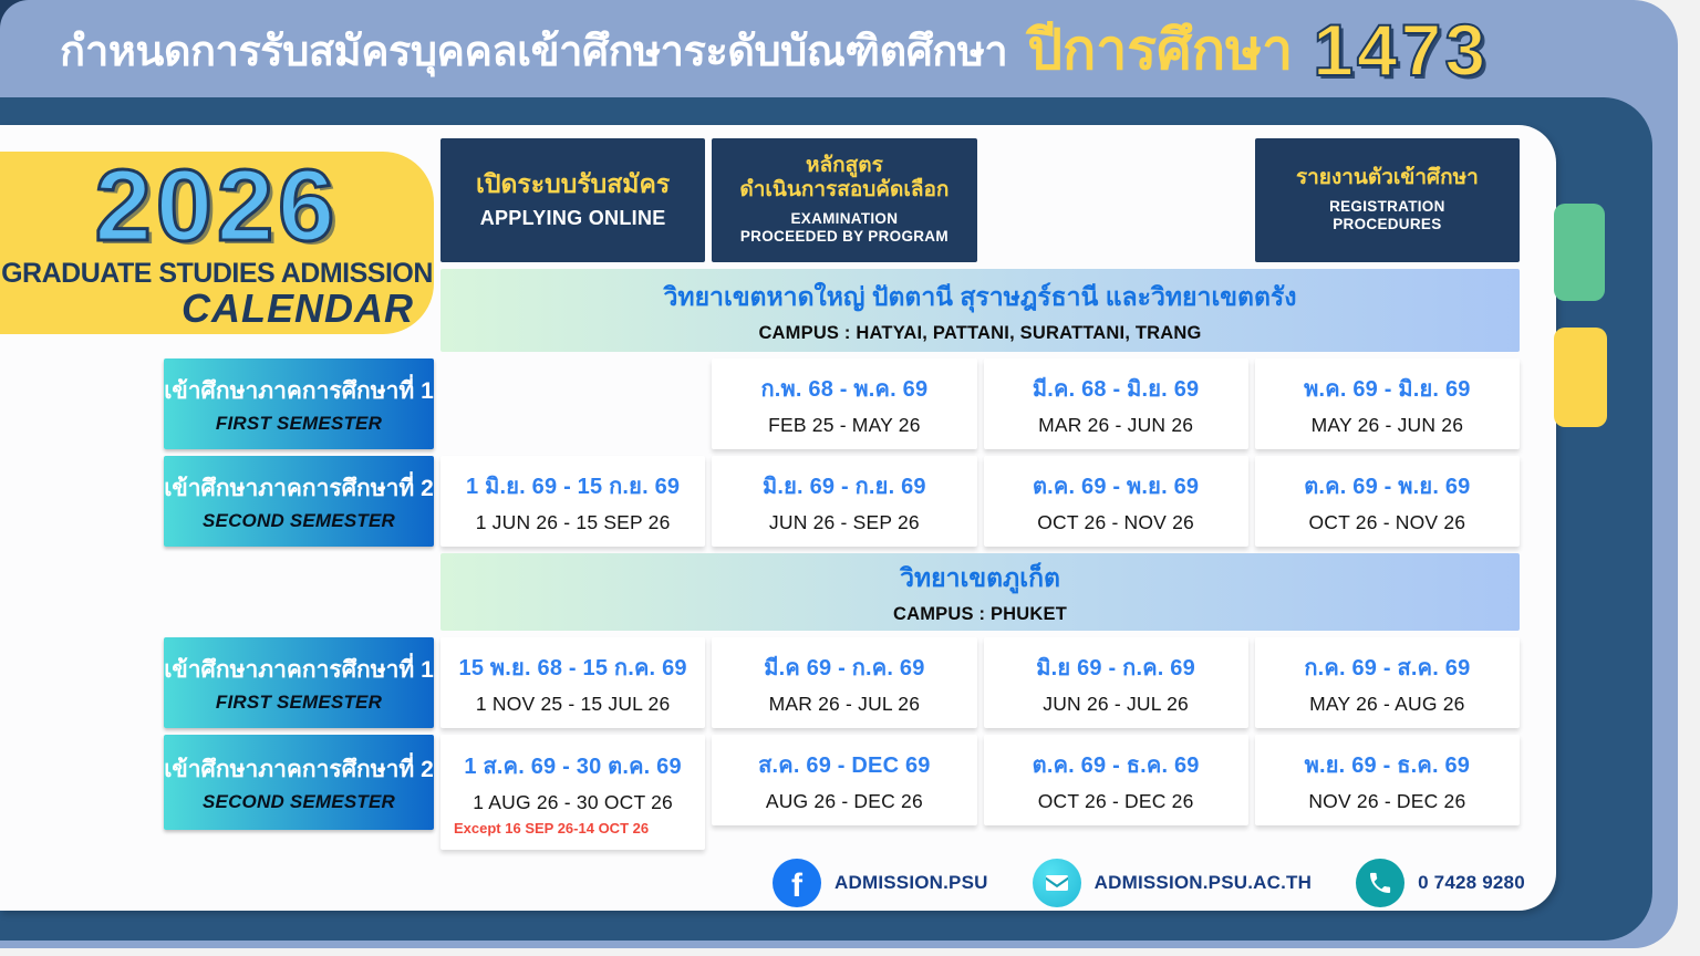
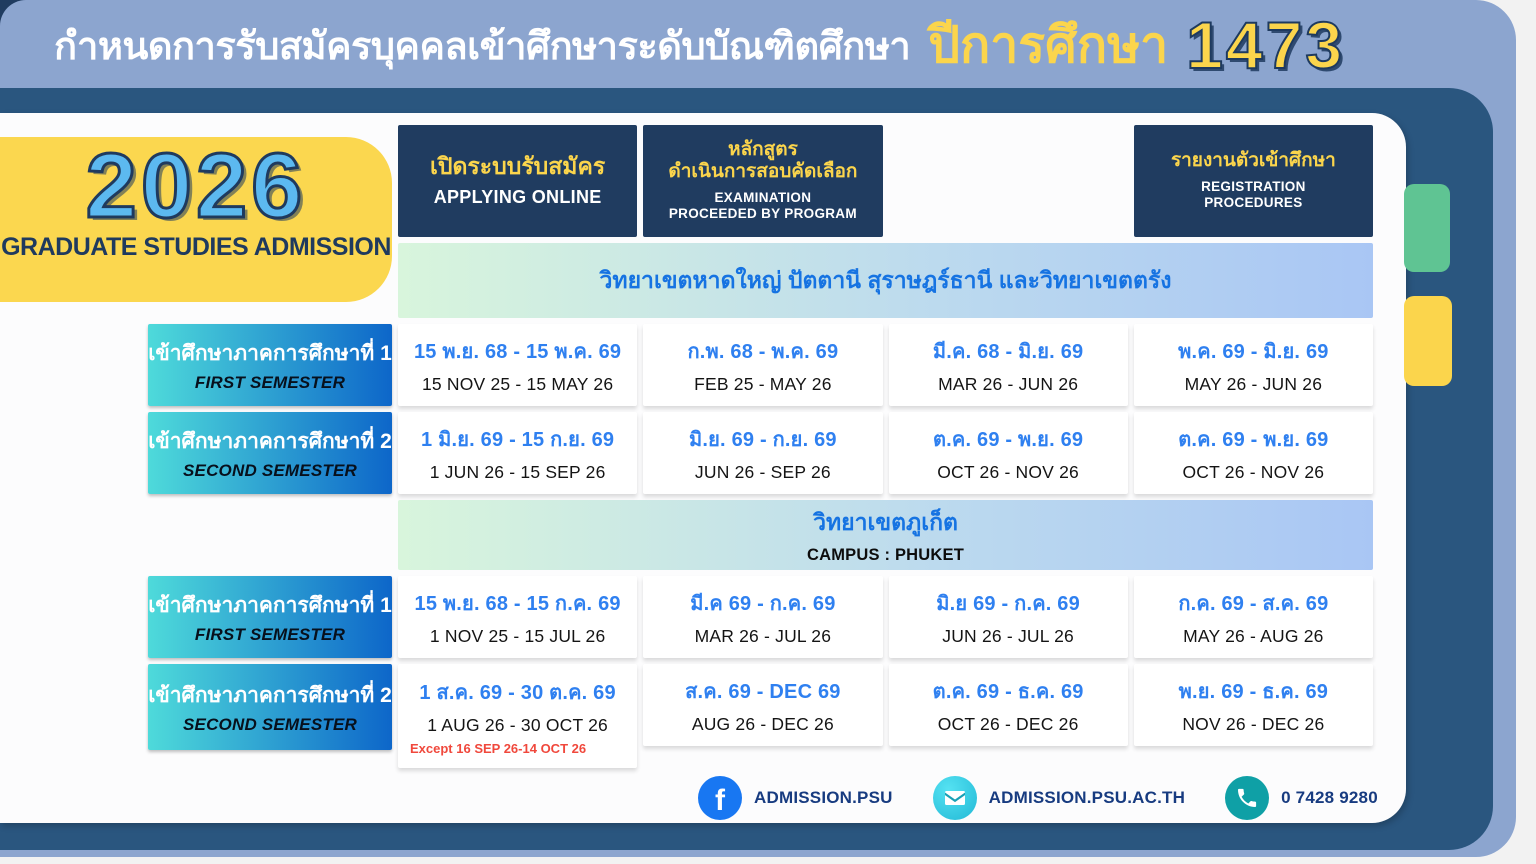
  กำหนดการรับสมัครบุคคลเข้าศึกษาระดับบัณฑิตศึกษา
  ปีการศึกษา
  1473
  2026
  GRADUATE STUDIES ADMISSION
- CALENDAR
  เปิดระบบรับสมัคร
  APPLYING ONLINE
  หลักสูตร
  ดำเนินการสอบคัดเลือก
  EXAMINATION
  PROCEEDED BY PROGRAM
  รายงานตัวเข้าศึกษา
  REGISTRATION
  PROCEDURES
  วิทยาเขตหาดใหญ่ ปัตตานี สุราษฎร์ธานี และวิทยาเขตตรัง
- CAMPUS : HATYAI, PATTANI, SURATTANI, TRANG
  เข้าศึกษาภาคการศึกษาที่ 1
  FIRST SEMESTER
+ 15 พ.ย. 68 - 15 พ.ค. 69
+ 15 NOV 25 - 15 MAY 26
  ก.พ. 68 - พ.ค. 69
  FEB 25 - MAY 26
  มี.ค. 68 - มิ.ย. 69
  MAR 26 - JUN 26
  พ.ค. 69 - มิ.ย. 69
  MAY 26 - JUN 26
  เข้าศึกษาภาคการศึกษาที่ 2
  SECOND SEMESTER
  1 มิ.ย. 69 - 15 ก.ย. 69
  1 JUN 26 - 15 SEP 26
  มิ.ย. 69 - ก.ย. 69
  JUN 26 - SEP 26
  ต.ค. 69 - พ.ย. 69
  OCT 26 - NOV 26
  ต.ค. 69 - พ.ย. 69
  OCT 26 - NOV 26
  วิทยาเขตภูเก็ต
  CAMPUS : PHUKET
  เข้าศึกษาภาคการศึกษาที่ 1
  FIRST SEMESTER
  15 พ.ย. 68 - 15 ก.ค. 69
  1 NOV 25 - 15 JUL 26
  มี.ค 69 - ก.ค. 69
  MAR 26 - JUL 26
  มิ.ย 69 - ก.ค. 69
  JUN 26 - JUL 26
  ก.ค. 69 - ส.ค. 69
  MAY 26 - AUG 26
  เข้าศึกษาภาคการศึกษาที่ 2
  SECOND SEMESTER
  1 ส.ค. 69 - 30 ต.ค. 69
  1 AUG 26 - 30 OCT 26
  Except 16 SEP 26-14 OCT 26
  ส.ค. 69 - DEC 69
  AUG 26 - DEC 26
  ต.ค. 69 - ธ.ค. 69
  OCT 26 - DEC 26
  พ.ย. 69 - ธ.ค. 69
  NOV 26 - DEC 26
  f
  ADMISSION.PSU
  ADMISSION.PSU.AC.TH
  0 7428 9280
